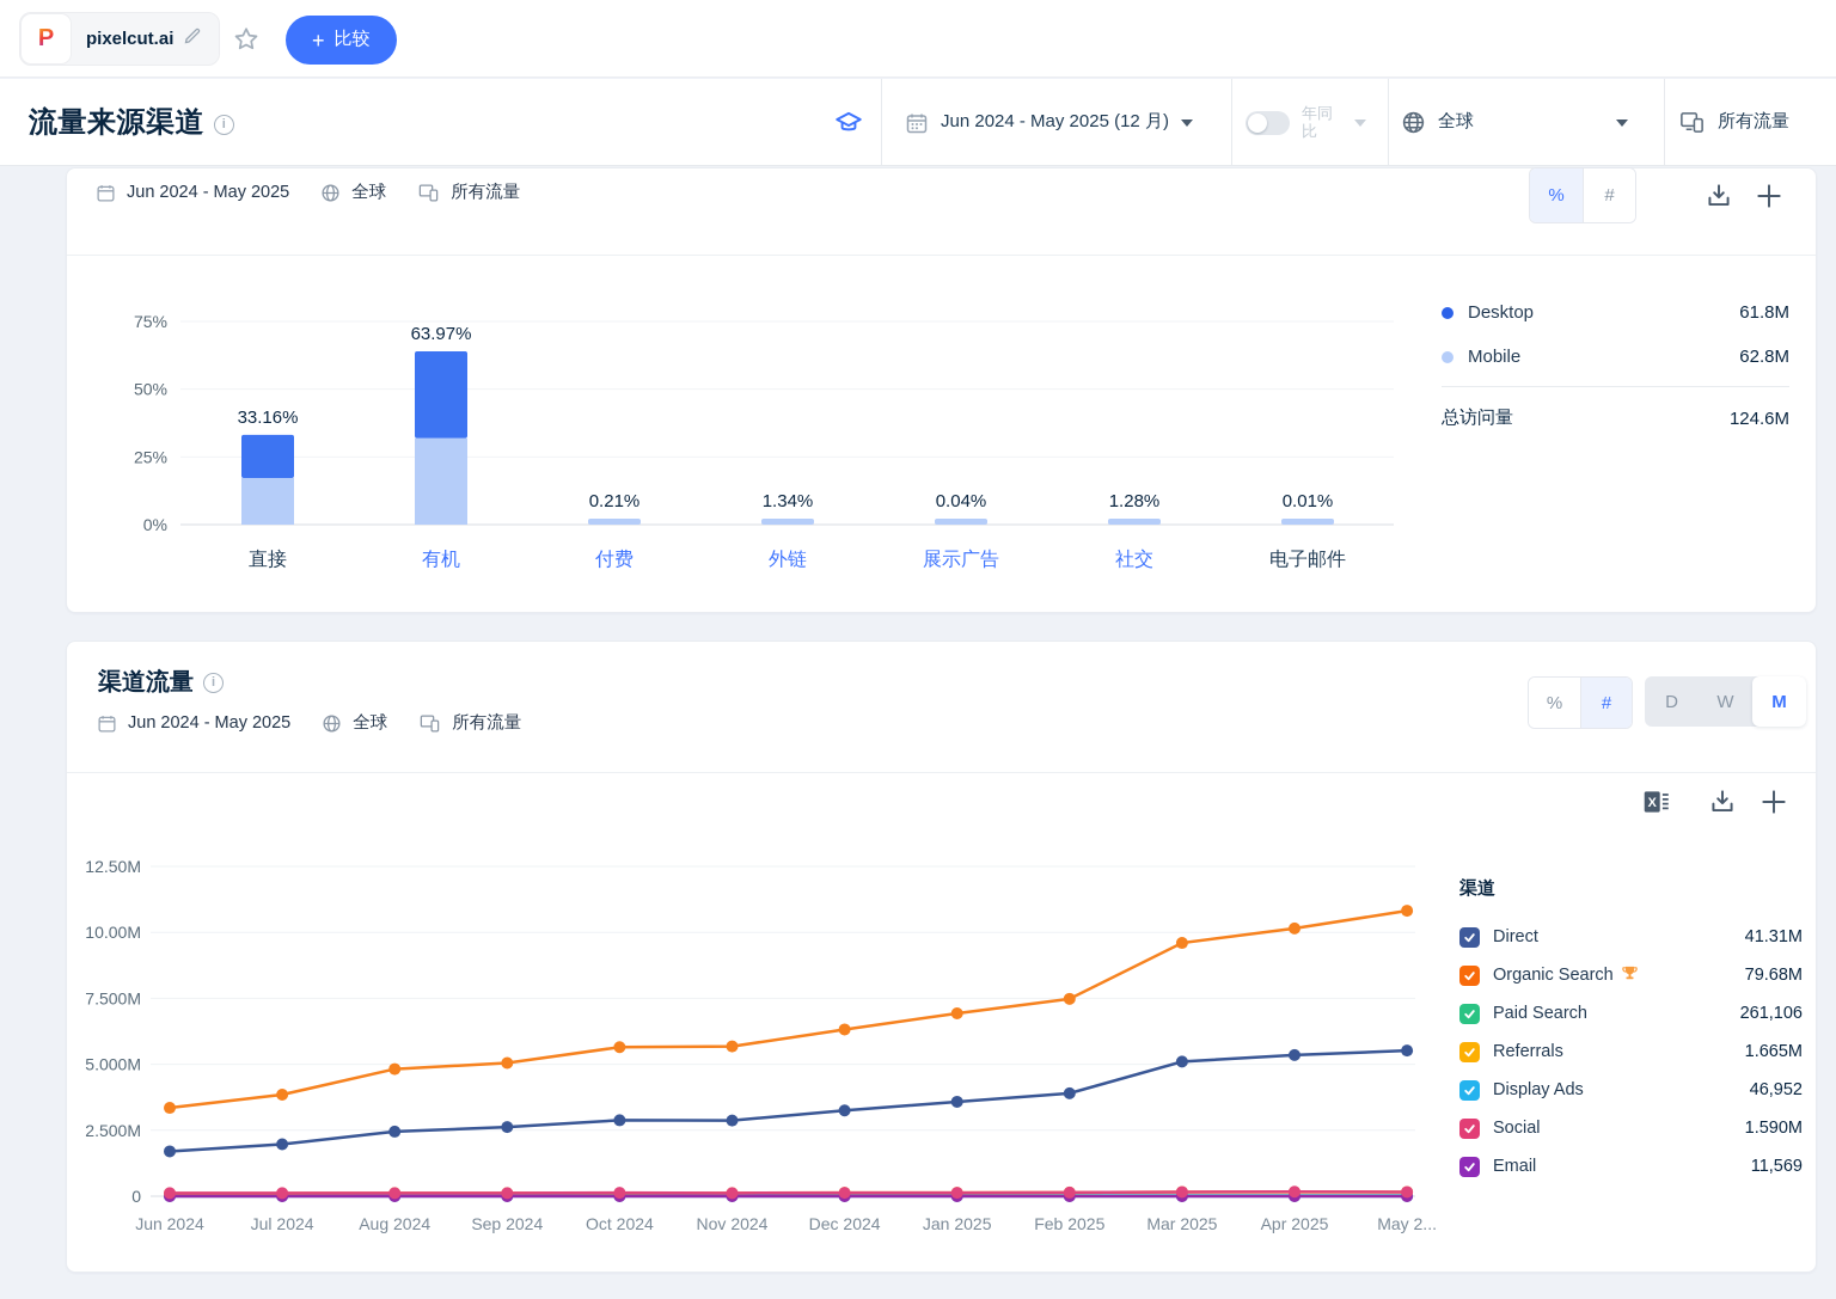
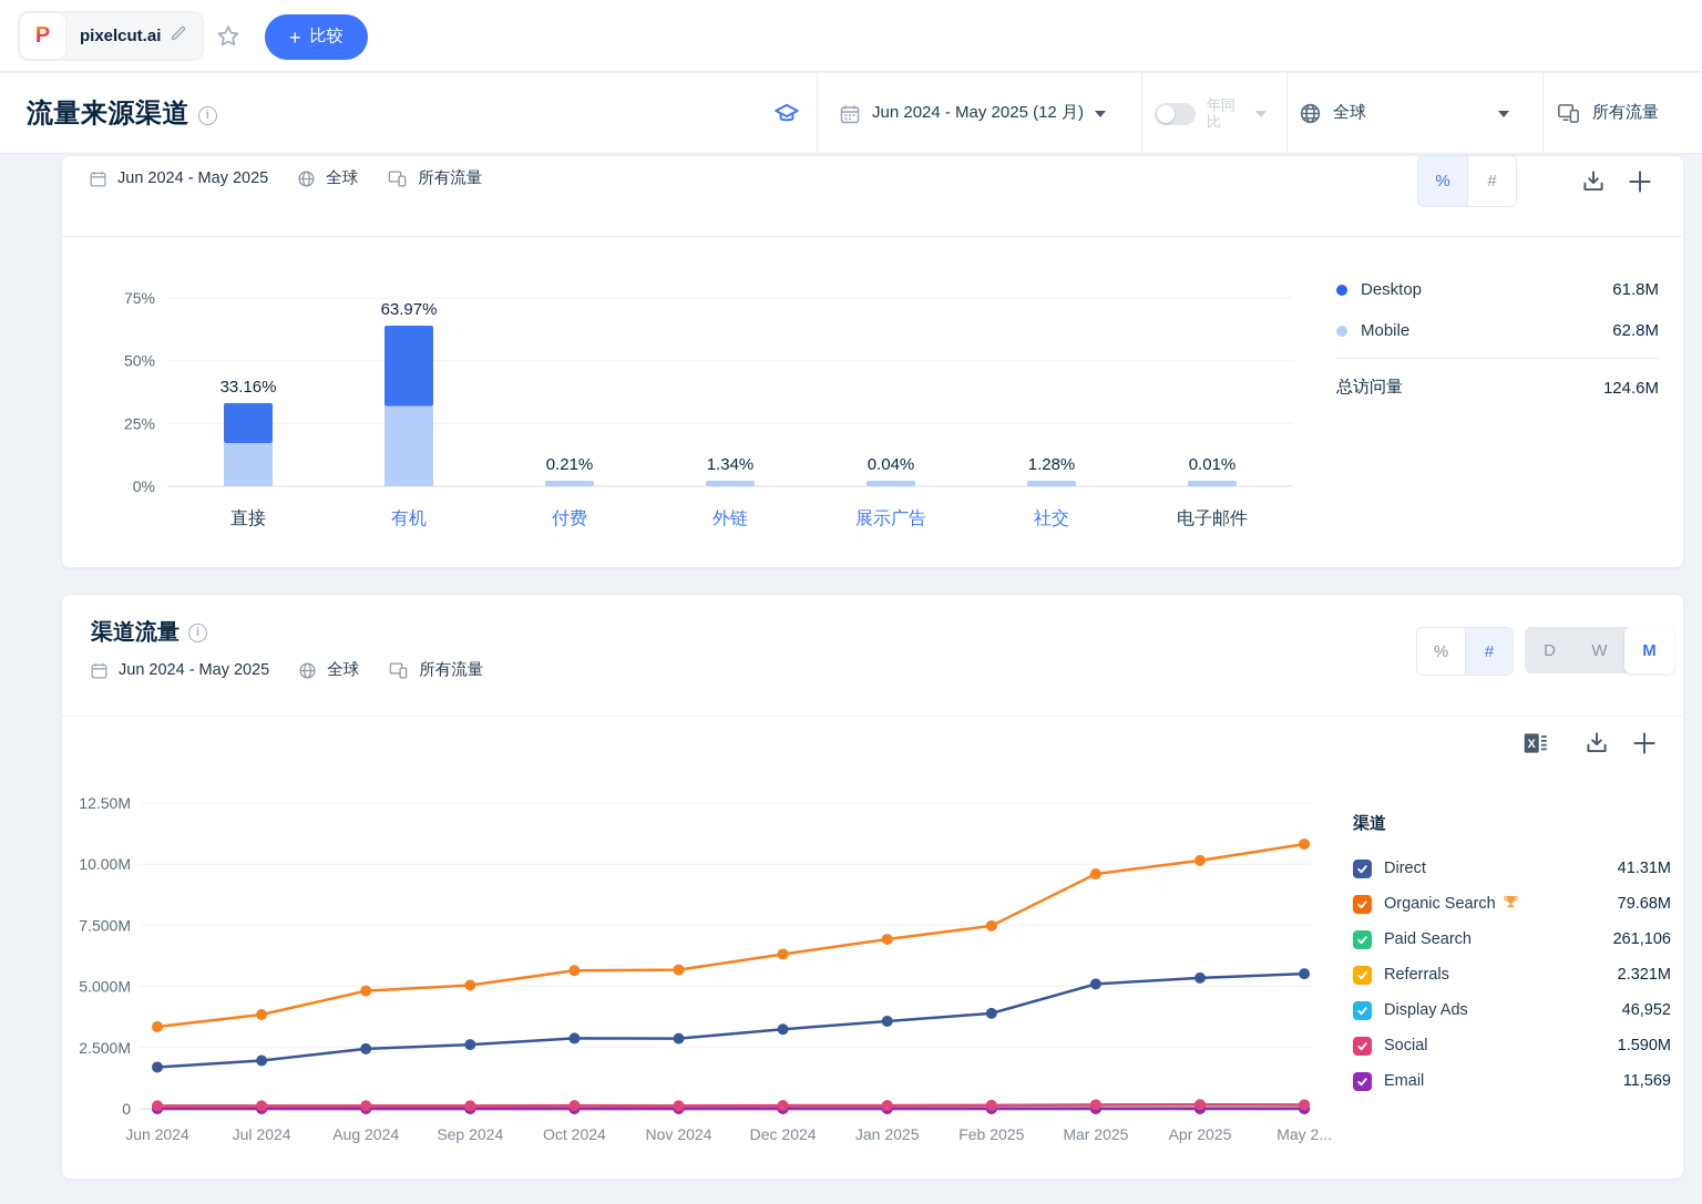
  P
  pixelcut.ai
  +
  比较
  流量来源渠道 i
  Jun 2024 - May 2025 (12 月)
  年同比
  全球
  所有流量
  Jun 2024 - May 2025
  全球
  所有流量
  %
  #
  75%
  50%
  25%
  0%
  33.16%
  直接
  63.97%
  有机
  0.21%
  付费
  1.34%
  外链
  0.04%
  展示广告
  1.28%
  社交
  0.01%
  电子邮件
  Desktop
  61.8M
  Mobile
  62.8M
  总访问量
  124.6M
  渠道流量 i
  Jun 2024 - May 2025
  全球
  所有流量
  %
  #
  D
  W
  M
  X
  12.50M
  10.00M
  7.500M
  5.000M
  2.500M
  0
  Jun 2024
  Jul 2024
  Aug 2024
  Sep 2024
  Oct 2024
  Nov 2024
  Dec 2024
  Jan 2025
  Feb 2025
  Mar 2025
  Apr 2025
  May 2...
  渠道
  Direct
  41.31M
  Organic Search
  79.68M
  Paid Search
  261,106
  Referrals
- 1.665M
+ 2.321M
  Display Ads
  46,952
  Social
  1.590M
  Email
  11,569
